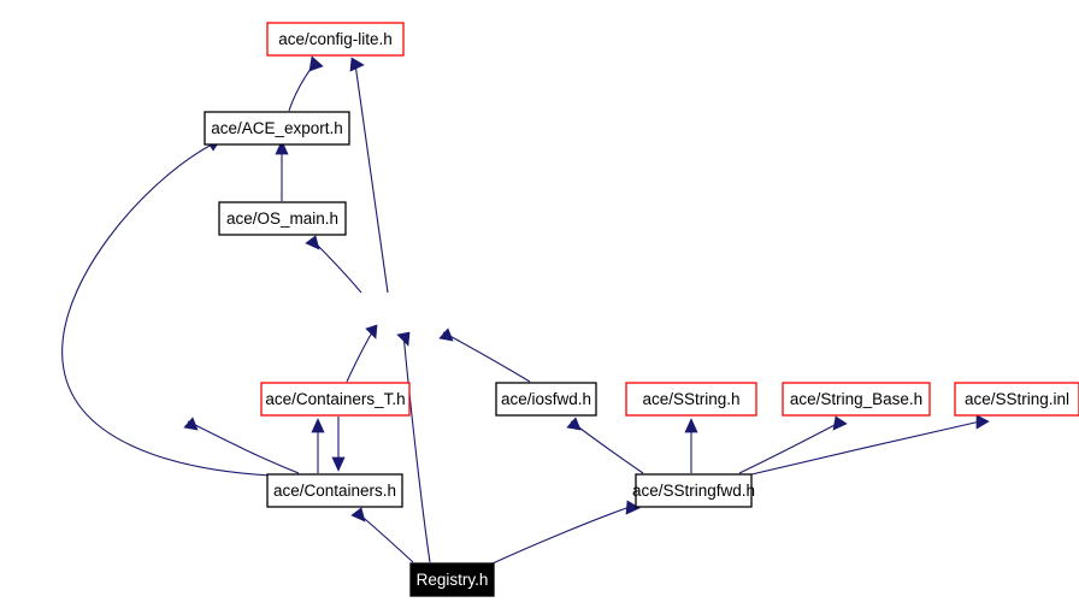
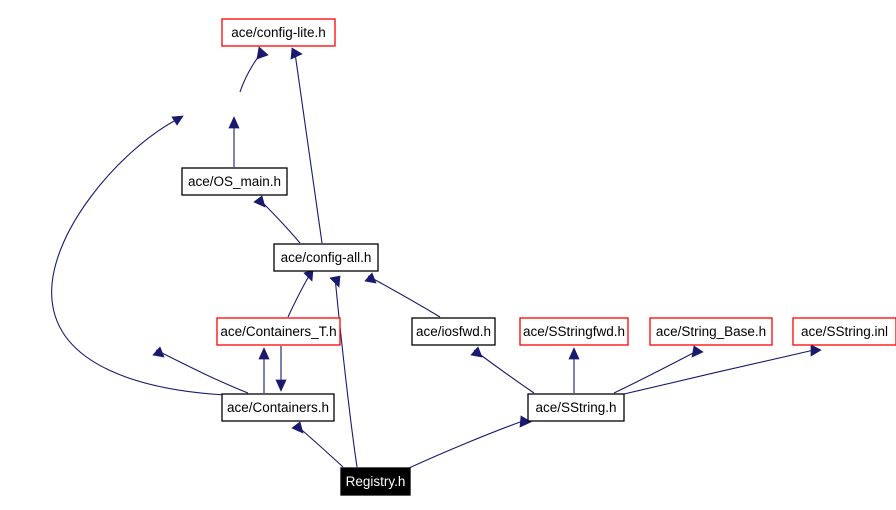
  ace/config-lite.h
- ace/ACE_export.h
  ace/OS_main.h
+ ace/config-all.h
  ace/Containers_T.h
  ace/iosfwd.h
- ace/SString.h
+ ace/SStringfwd.h
  ace/String_Base.h
  ace/SString.inl
  ace/Containers.h
- ace/SStringfwd.h
+ ace/SString.h
  Registry.h
